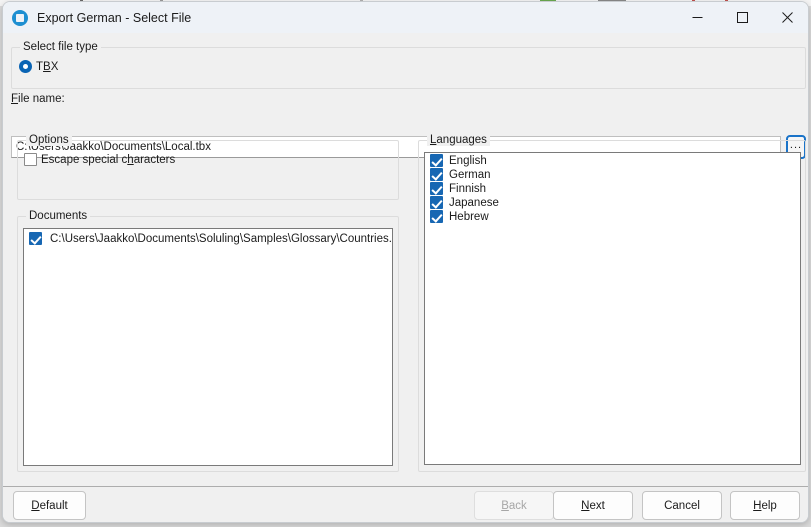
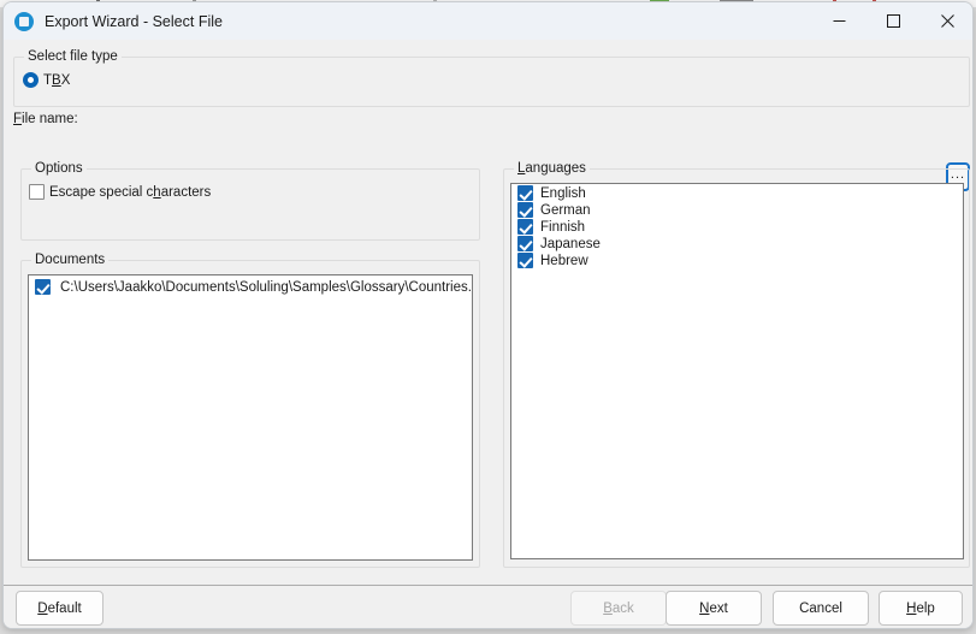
- Export German - Select File
+ Export Wizard - Select File
  Select file type
  T
  B
  X
  File name:
- C:\Users\Jaakko\Documents\Local.tbx
  ...
  Options
  Escape special c
  h
  aracters
  Documents
  C:\Users\Jaakko\Documents\Soluling\Samples\Glossary\Countries.
  Languages
  English
  German
  Finnish
  Japanese
  Hebrew
  Default
  Back
  Next
  Cancel
  Help
